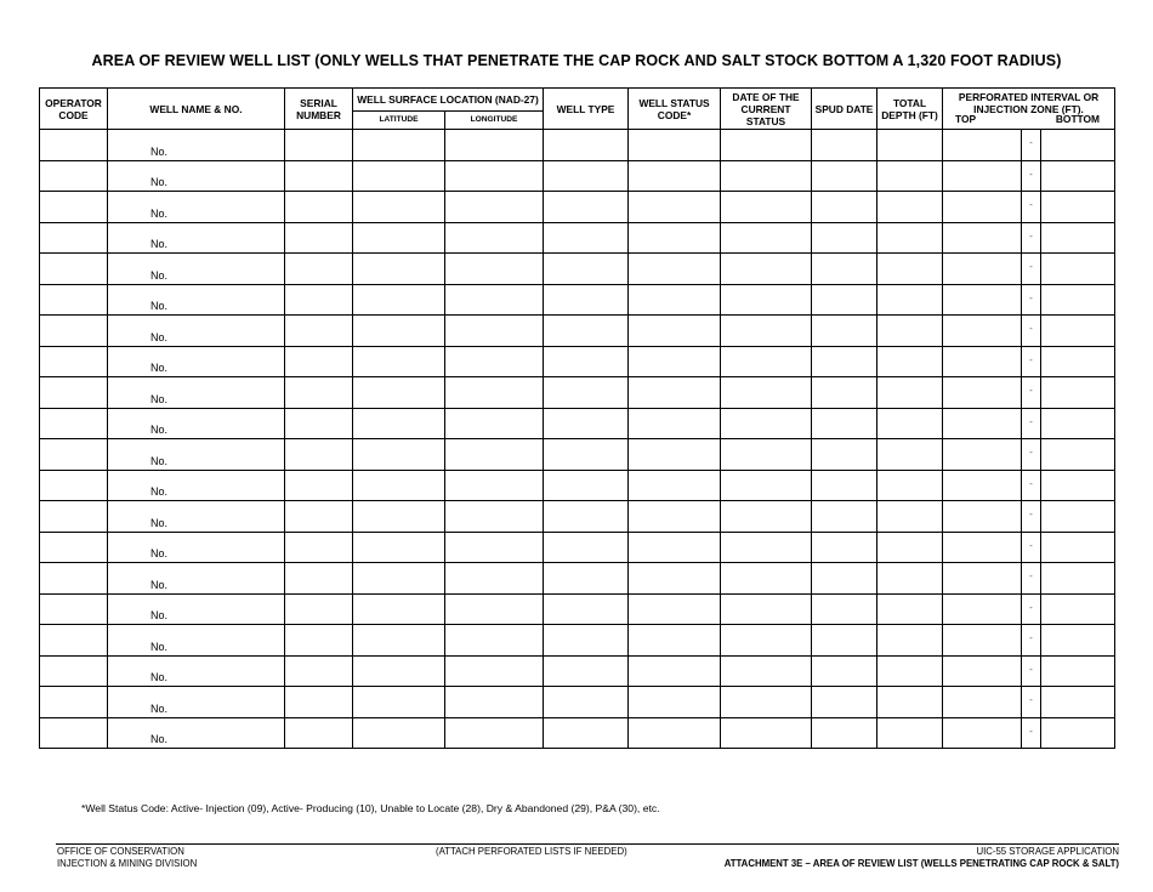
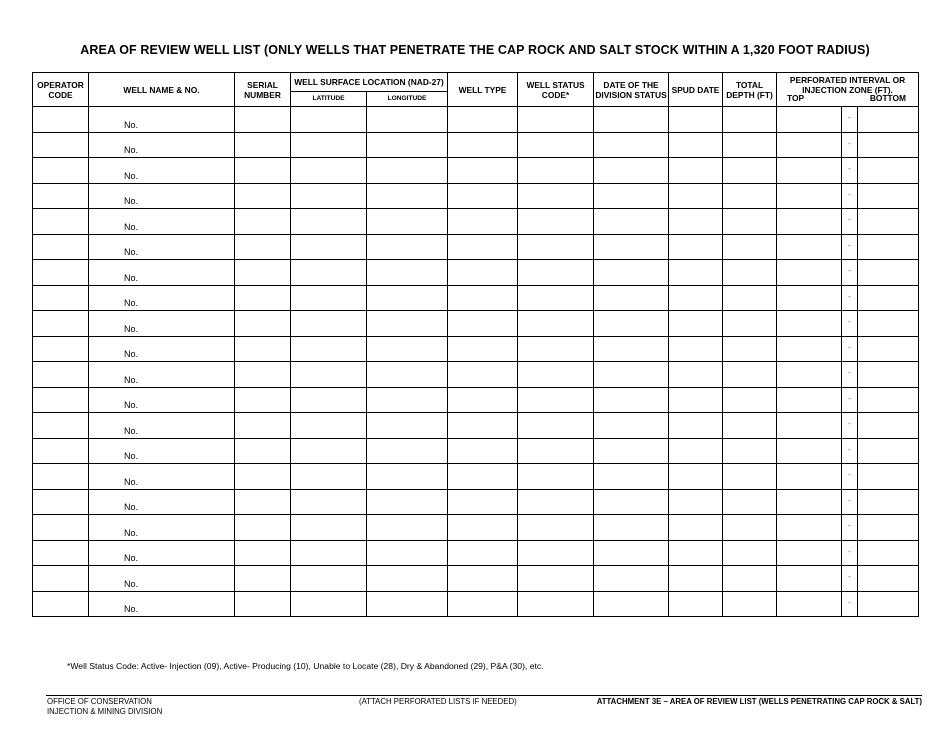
- AREA OF REVIEW WELL LIST (ONLY WELLS THAT PENETRATE THE CAP ROCK AND SALT STOCK BOTTOM A 1,320 FOOT RADIUS)
+ AREA OF REVIEW WELL LIST (ONLY WELLS THAT PENETRATE THE CAP ROCK AND SALT STOCK WITHIN A 1,320 FOOT RADIUS)
- OPERATOR CODE	WELL NAME & NO.	SERIAL NUMBER	WELL SURFACE LOCATION (NAD-27)	WELL TYPE	WELL STATUS CODE*	DATE OF THE CURRENT STATUS	SPUD DATE	TOTAL DEPTH (FT)	PERFORATED INTERVAL OR INJECTION ZONE (FT). TOP BOTTOM
+ OPERATOR CODE	WELL NAME & NO.	SERIAL NUMBER	WELL SURFACE LOCATION (NAD-27)	WELL TYPE	WELL STATUS CODE*	DATE OF THE DIVISION STATUS	SPUD DATE	TOTAL DEPTH (FT)	PERFORATED INTERVAL OR INJECTION ZONE (FT). TOP BOTTOM
  	No.										-
  	No.										-
  	No.										-
  	No.										-
  	No.										-
  	No.										-
  	No.										-
  	No.										-
  	No.										-
  	No.										-
  	No.										-
  	No.										-
  	No.										-
  	No.										-
  	No.										-
  	No.										-
  	No.										-
  	No.										-
  	No.										-
  	No.										-
  *Well Status Code: Active- Injection (09), Active- Producing (10), Unable to Locate (28), Dry & Abandoned (29), P&A (30), etc.
  OFFICE OF CONSERVATION
  INJECTION & MINING DIVISION
  (ATTACH PERFORATED LISTS IF NEEDED)
- UIC-55 STORAGE APPLICATION
  ATTACHMENT 3E – AREA OF REVIEW LIST (WELLS PENETRATING CAP ROCK & SALT)
